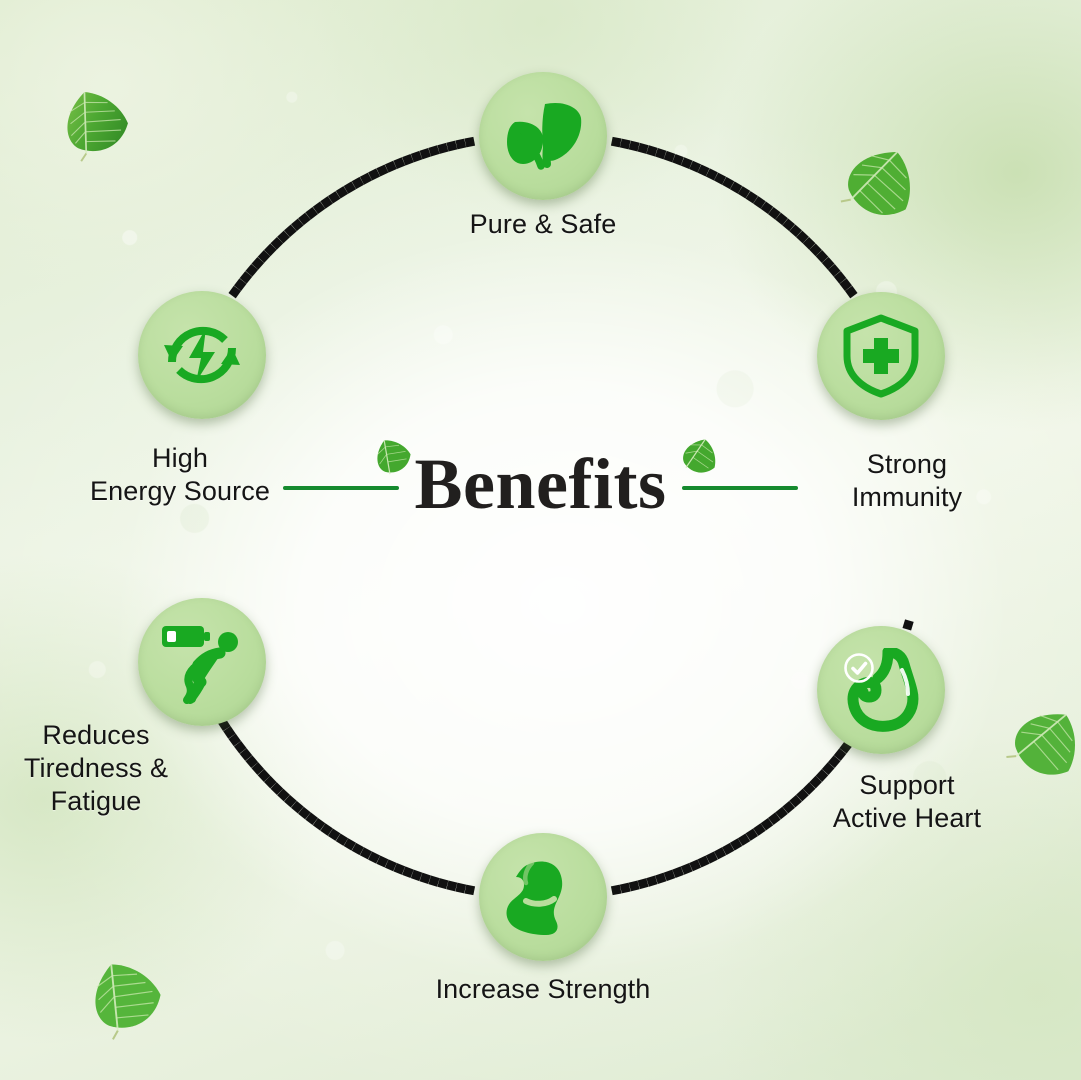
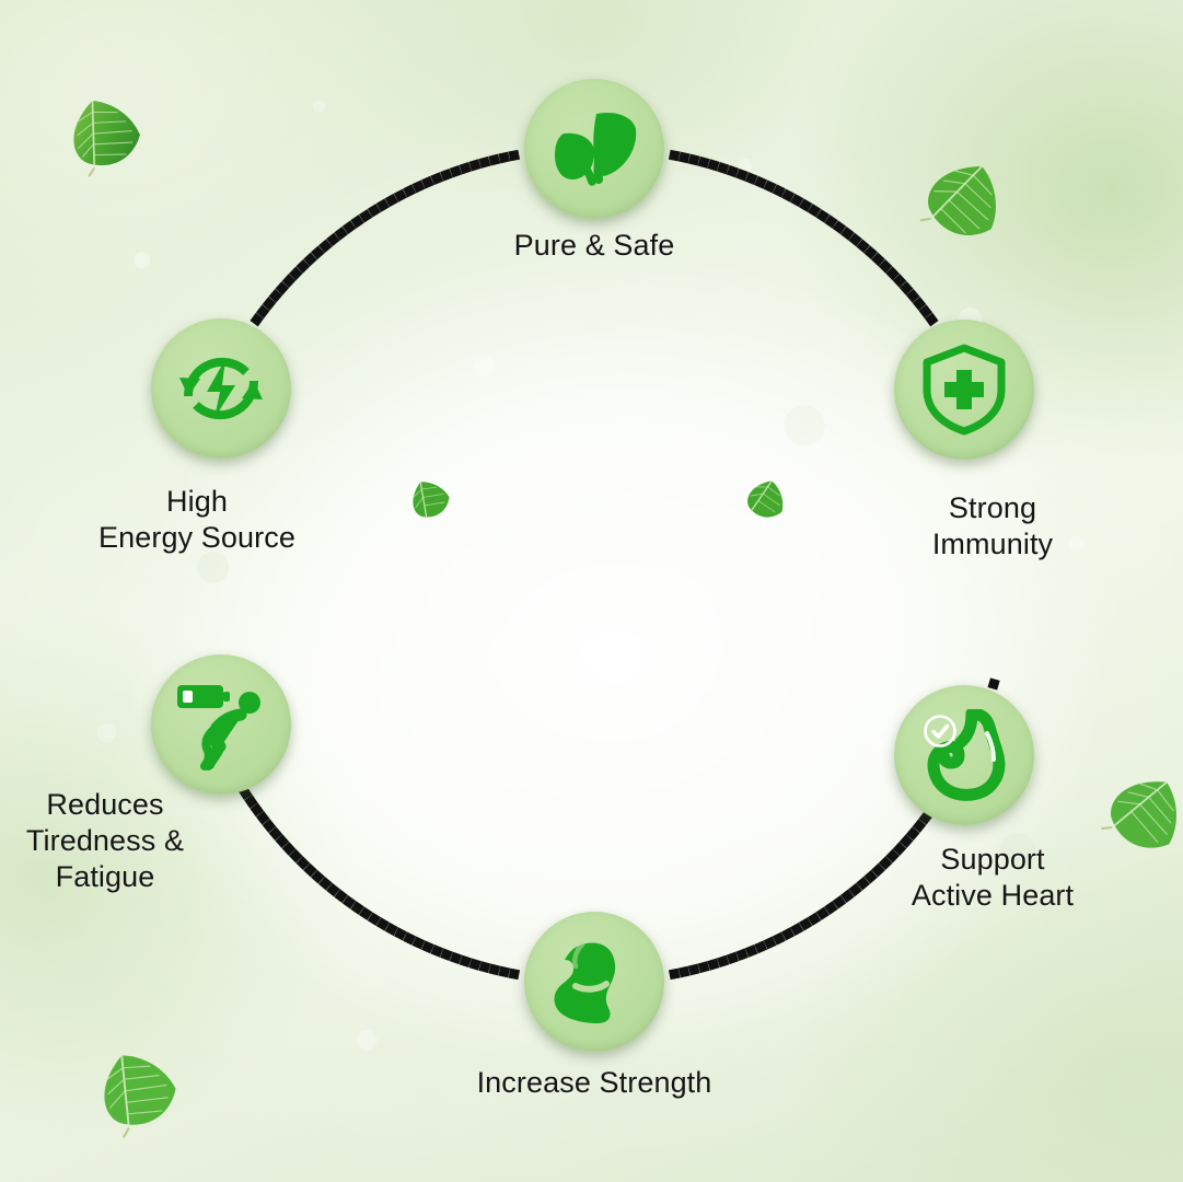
  Pure & Safe
  Strong
  Immunity
  Support
  Active Heart
  Increase Strength
  Reduces
  Tiredness &
  Fatigue
  High
  Energy Source
- Benefits
